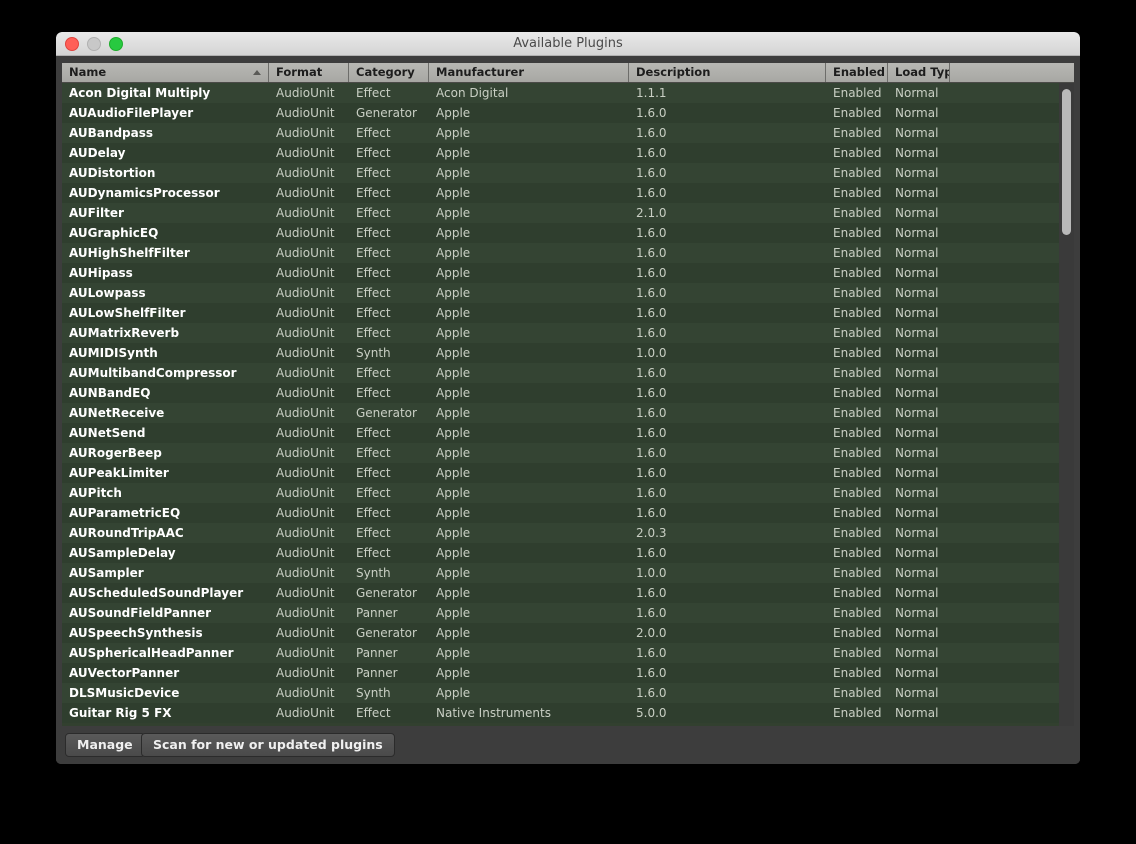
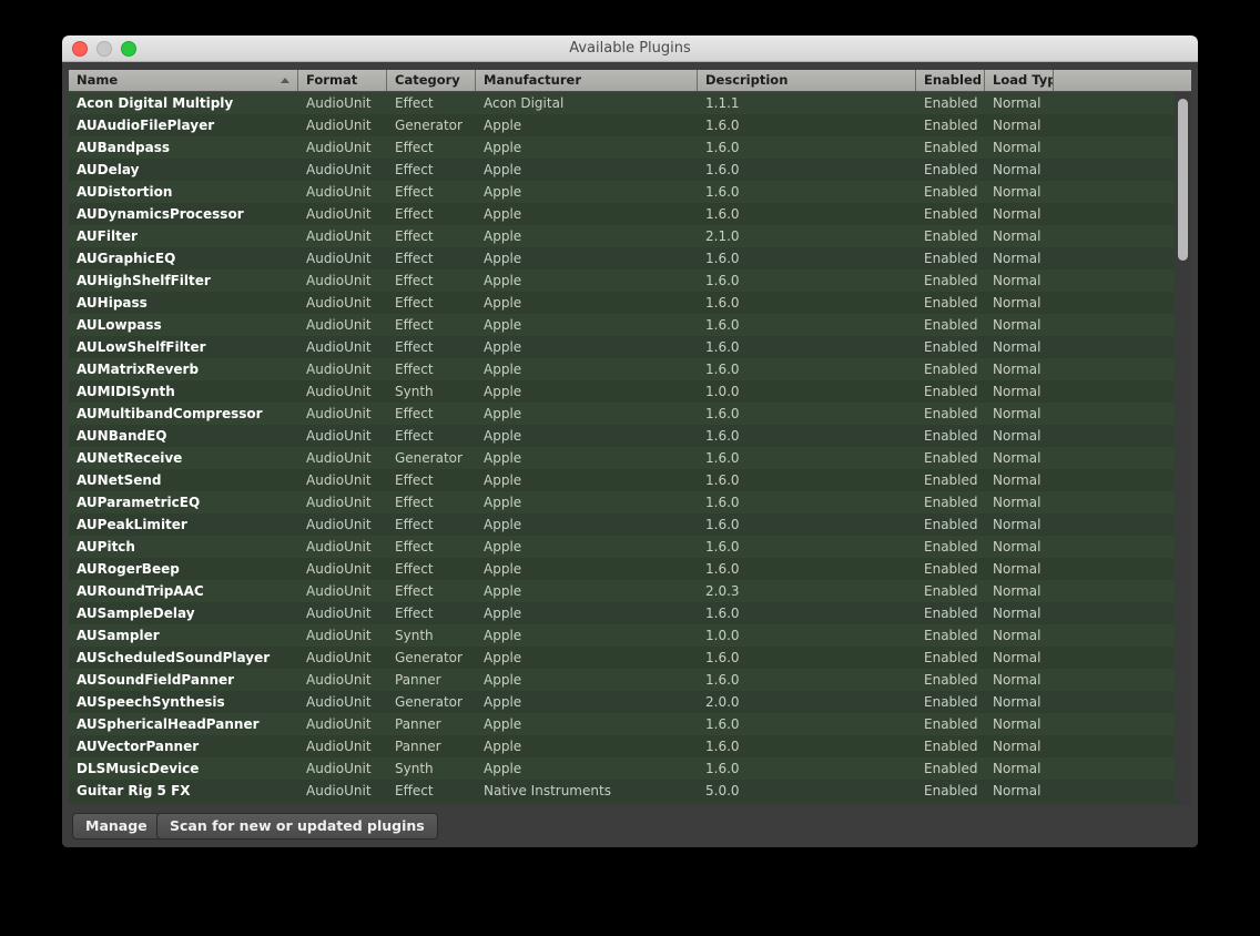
  Available Plugins
  Name
  Format
  Category
  Manufacturer
  Description
  Enabled
  Load Typ
  Acon Digital Multiply
  AudioUnit
  Effect
  Acon Digital
  1.1.1
  Enabled
  Normal
  AUAudioFilePlayer
  AudioUnit
  Generator
  Apple
  1.6.0
  Enabled
  Normal
  AUBandpass
  AudioUnit
  Effect
  Apple
  1.6.0
  Enabled
  Normal
  AUDelay
  AudioUnit
  Effect
  Apple
  1.6.0
  Enabled
  Normal
  AUDistortion
  AudioUnit
  Effect
  Apple
  1.6.0
  Enabled
  Normal
  AUDynamicsProcessor
  AudioUnit
  Effect
  Apple
  1.6.0
  Enabled
  Normal
  AUFilter
  AudioUnit
  Effect
  Apple
  2.1.0
  Enabled
  Normal
  AUGraphicEQ
  AudioUnit
  Effect
  Apple
  1.6.0
  Enabled
  Normal
  AUHighShelfFilter
  AudioUnit
  Effect
  Apple
  1.6.0
  Enabled
  Normal
  AUHipass
  AudioUnit
  Effect
  Apple
  1.6.0
  Enabled
  Normal
  AULowpass
  AudioUnit
  Effect
  Apple
  1.6.0
  Enabled
  Normal
  AULowShelfFilter
  AudioUnit
  Effect
  Apple
  1.6.0
  Enabled
  Normal
  AUMatrixReverb
  AudioUnit
  Effect
  Apple
  1.6.0
  Enabled
  Normal
  AUMIDISynth
  AudioUnit
  Synth
  Apple
  1.0.0
  Enabled
  Normal
  AUMultibandCompressor
  AudioUnit
  Effect
  Apple
  1.6.0
  Enabled
  Normal
  AUNBandEQ
  AudioUnit
  Effect
  Apple
  1.6.0
  Enabled
  Normal
  AUNetReceive
  AudioUnit
  Generator
  Apple
  1.6.0
  Enabled
  Normal
  AUNetSend
  AudioUnit
  Effect
  Apple
  1.6.0
  Enabled
  Normal
- AURogerBeep
+ AUParametricEQ
  AudioUnit
  Effect
  Apple
  1.6.0
  Enabled
  Normal
  AUPeakLimiter
  AudioUnit
  Effect
  Apple
  1.6.0
  Enabled
  Normal
  AUPitch
  AudioUnit
  Effect
  Apple
  1.6.0
  Enabled
  Normal
- AUParametricEQ
+ AURogerBeep
  AudioUnit
  Effect
  Apple
  1.6.0
  Enabled
  Normal
  AURoundTripAAC
  AudioUnit
  Effect
  Apple
  2.0.3
  Enabled
  Normal
  AUSampleDelay
  AudioUnit
  Effect
  Apple
  1.6.0
  Enabled
  Normal
  AUSampler
  AudioUnit
  Synth
  Apple
  1.0.0
  Enabled
  Normal
  AUScheduledSoundPlayer
  AudioUnit
  Generator
  Apple
  1.6.0
  Enabled
  Normal
  AUSoundFieldPanner
  AudioUnit
  Panner
  Apple
  1.6.0
  Enabled
  Normal
  AUSpeechSynthesis
  AudioUnit
  Generator
  Apple
  2.0.0
  Enabled
  Normal
  AUSphericalHeadPanner
  AudioUnit
  Panner
  Apple
  1.6.0
  Enabled
  Normal
  AUVectorPanner
  AudioUnit
  Panner
  Apple
  1.6.0
  Enabled
  Normal
  DLSMusicDevice
  AudioUnit
  Synth
  Apple
  1.6.0
  Enabled
  Normal
  Guitar Rig 5 FX
  AudioUnit
  Effect
  Native Instruments
  5.0.0
  Enabled
  Normal
  Manage
  Scan for new or updated plugins
